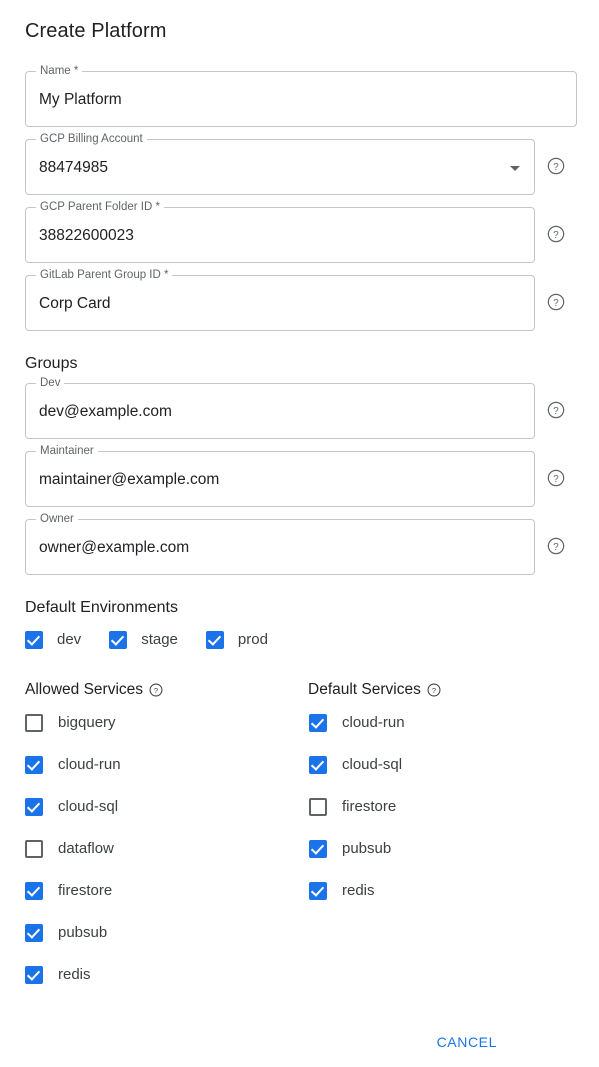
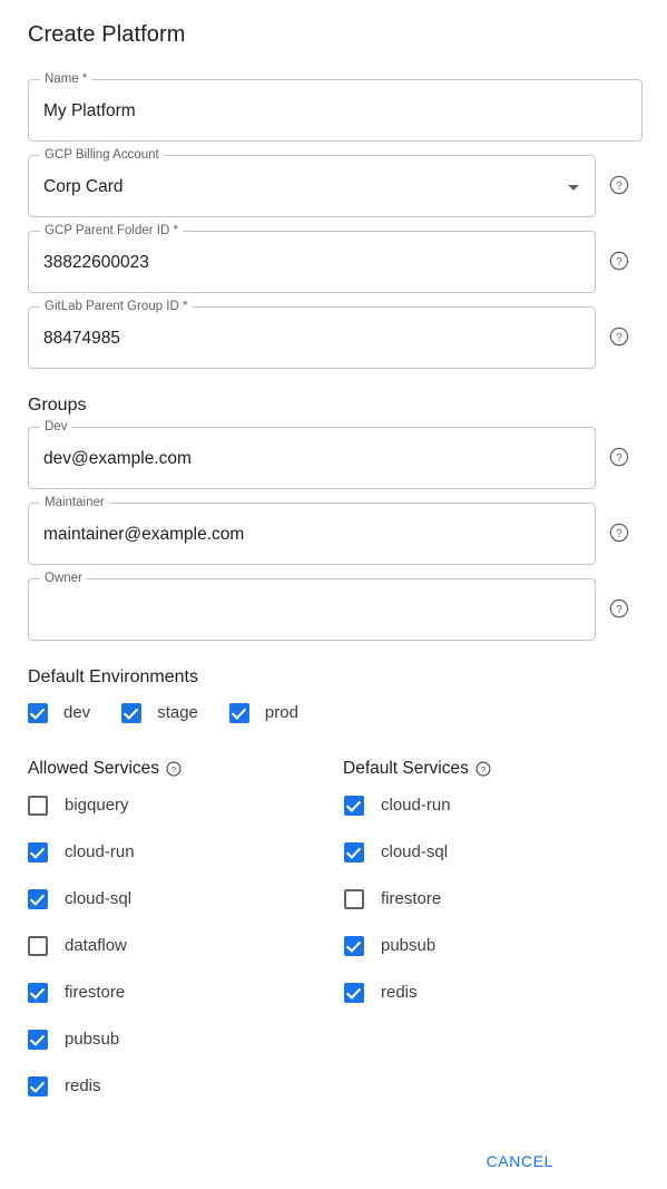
  Create Platform
  Name *
  My Platform
  GCP Billing Account
- 88474985
+ Corp Card
  ?
  GCP Parent Folder ID *
  38822600023
  ?
  GitLab Parent Group ID *
- Corp Card
+ 88474985
  ?
  Groups
  Dev
  dev@example.com
  ?
  Maintainer
  maintainer@example.com
  ?
  Owner
- owner@example.com
  ?
  Default Environments
  dev
  stage
  prod
  Allowed Services
  ?
  bigquery
  cloud-run
  cloud-sql
  dataflow
  firestore
  pubsub
  redis
  Default Services
  ?
  cloud-run
  cloud-sql
  firestore
  pubsub
  redis
  CANCEL
